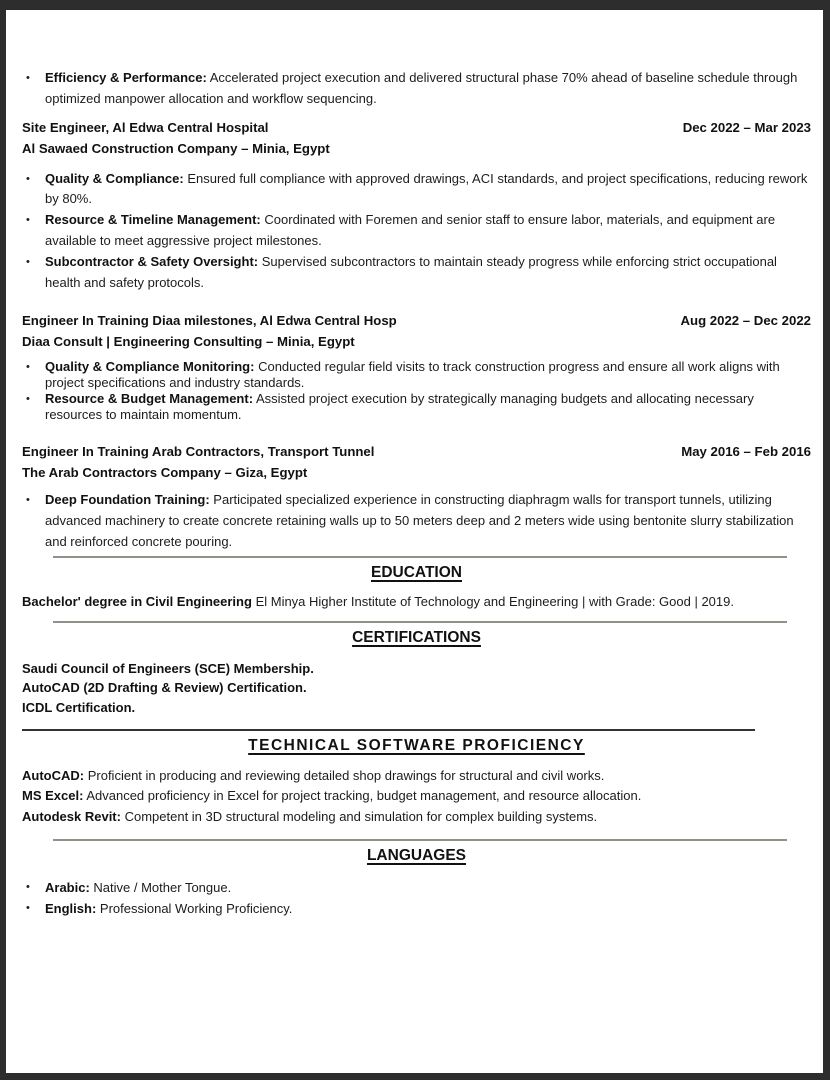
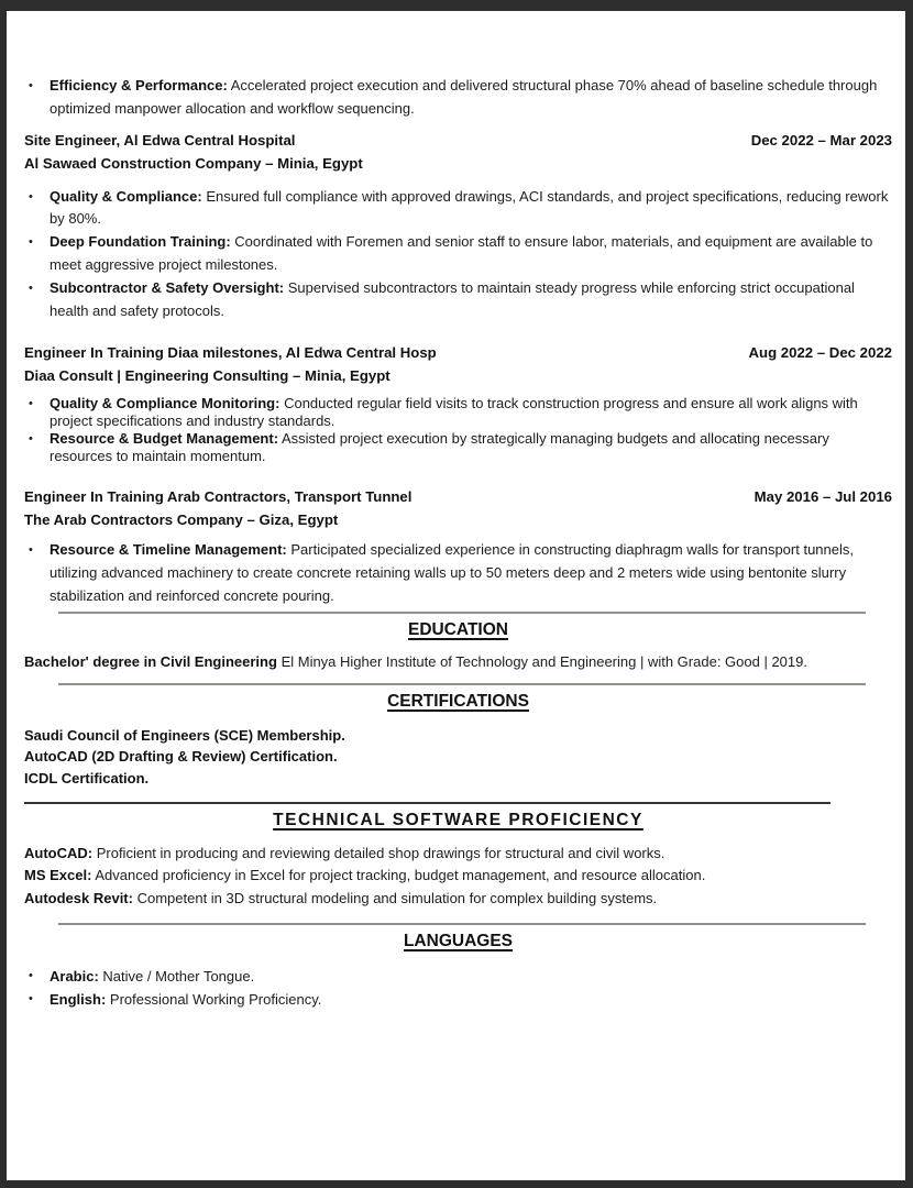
  •
  Efficiency & Performance: Accelerated project execution and delivered structural phase 70% ahead of baseline schedule through optimized manpower allocation and workflow sequencing.
  Site Engineer, Al Edwa Central Hospital
  Dec 2022 – Mar 2023
  Al Sawaed Construction Company – Minia, Egypt
  •
  Quality & Compliance: Ensured full compliance with approved drawings, ACI standards, and project specifications, reducing rework by 80%.
  •
- Resource & Timeline Management: Coordinated with Foremen and senior staff to ensure labor, materials, and equipment are available to meet aggressive project milestones.
+ Deep Foundation Training: Coordinated with Foremen and senior staff to ensure labor, materials, and equipment are available to meet aggressive project milestones.
  •
  Subcontractor & Safety Oversight: Supervised subcontractors to maintain steady progress while enforcing strict occupational health and safety protocols.
  Engineer In Training Diaa milestones, Al Edwa Central Hosp
  Aug 2022 – Dec 2022
  Diaa Consult | Engineering Consulting – Minia, Egypt
  •
  Quality & Compliance Monitoring: Conducted regular field visits to track construction progress and ensure all work aligns with project specifications and industry standards.
  •
  Resource & Budget Management: Assisted project execution by strategically managing budgets and allocating necessary resources to maintain momentum.
  Engineer In Training Arab Contractors, Transport Tunnel
- May 2016 – Feb 2016
+ May 2016 – Jul 2016
  The Arab Contractors Company – Giza, Egypt
  •
- Deep Foundation Training: Participated specialized experience in constructing diaphragm walls for transport tunnels, utilizing advanced machinery to create concrete retaining walls up to 50 meters deep and 2 meters wide using bentonite slurry stabilization and reinforced concrete pouring.
+ Resource & Timeline Management: Participated specialized experience in constructing diaphragm walls for transport tunnels, utilizing advanced machinery to create concrete retaining walls up to 50 meters deep and 2 meters wide using bentonite slurry stabilization and reinforced concrete pouring.
  EDUCATION
  Bachelor' degree in Civil Engineering El Minya Higher Institute of Technology and Engineering | with Grade: Good | 2019.
  CERTIFICATIONS
  Saudi Council of Engineers (SCE) Membership.
  AutoCAD (2D Drafting & Review) Certification.
  ICDL Certification.
  TECHNICAL SOFTWARE PROFICIENCY
  AutoCAD: Proficient in producing and reviewing detailed shop drawings for structural and civil works.
  MS Excel: Advanced proficiency in Excel for project tracking, budget management, and resource allocation.
  Autodesk Revit: Competent in 3D structural modeling and simulation for complex building systems.
  LANGUAGES
  •
  Arabic: Native / Mother Tongue.
  •
  English: Professional Working Proficiency.
